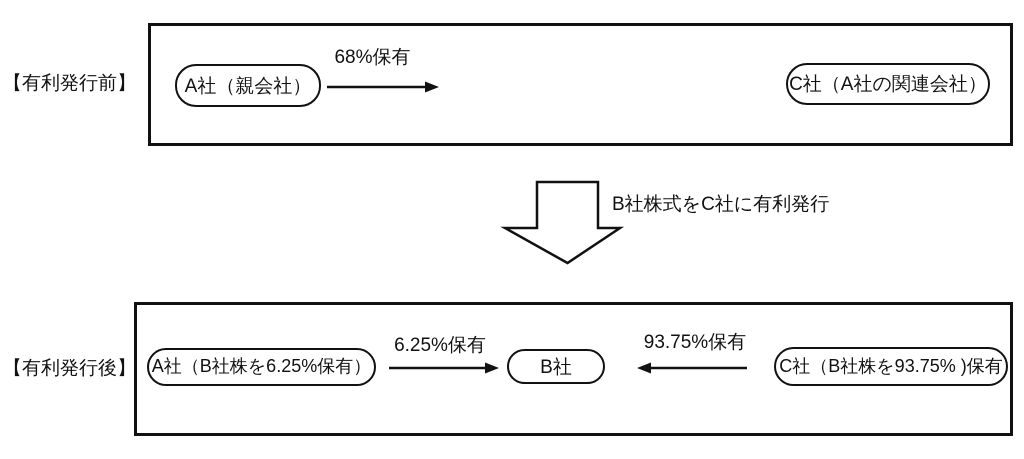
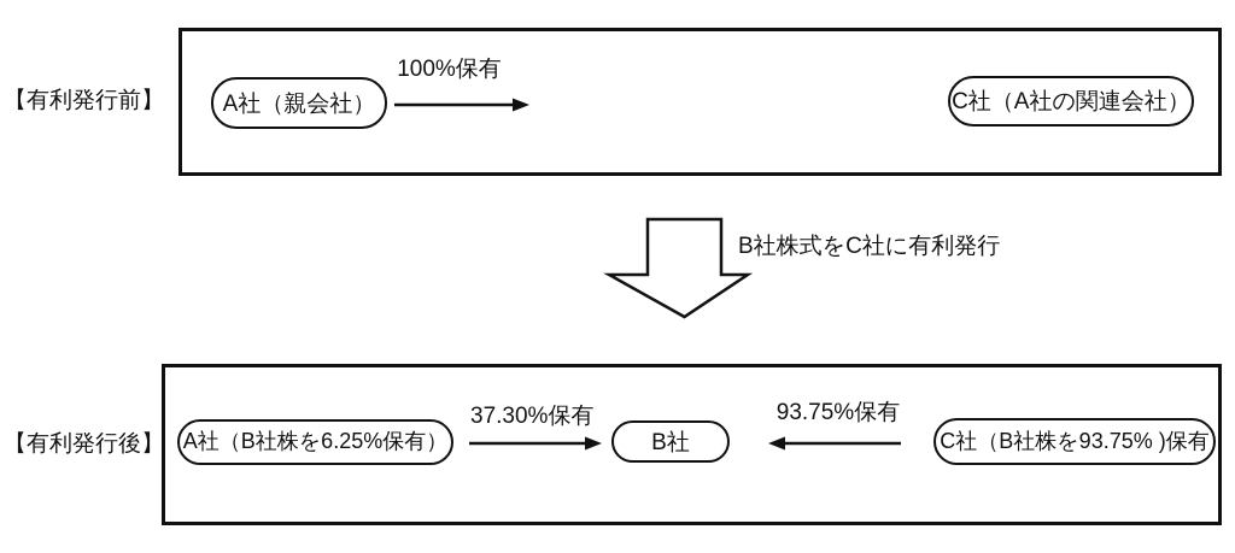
  【有利発行前】
  A社（親会社）
- 68%保有
+ 100%保有
  C社（A社の関連会社）
  B社株式をC社に有利発行
  【有利発行後】
  A社（B社株を6.25%保有）
- 6.25%保有
+ 37.30%保有
  B社
  93.75%保有
  C社（B社株を93.75% )保有
